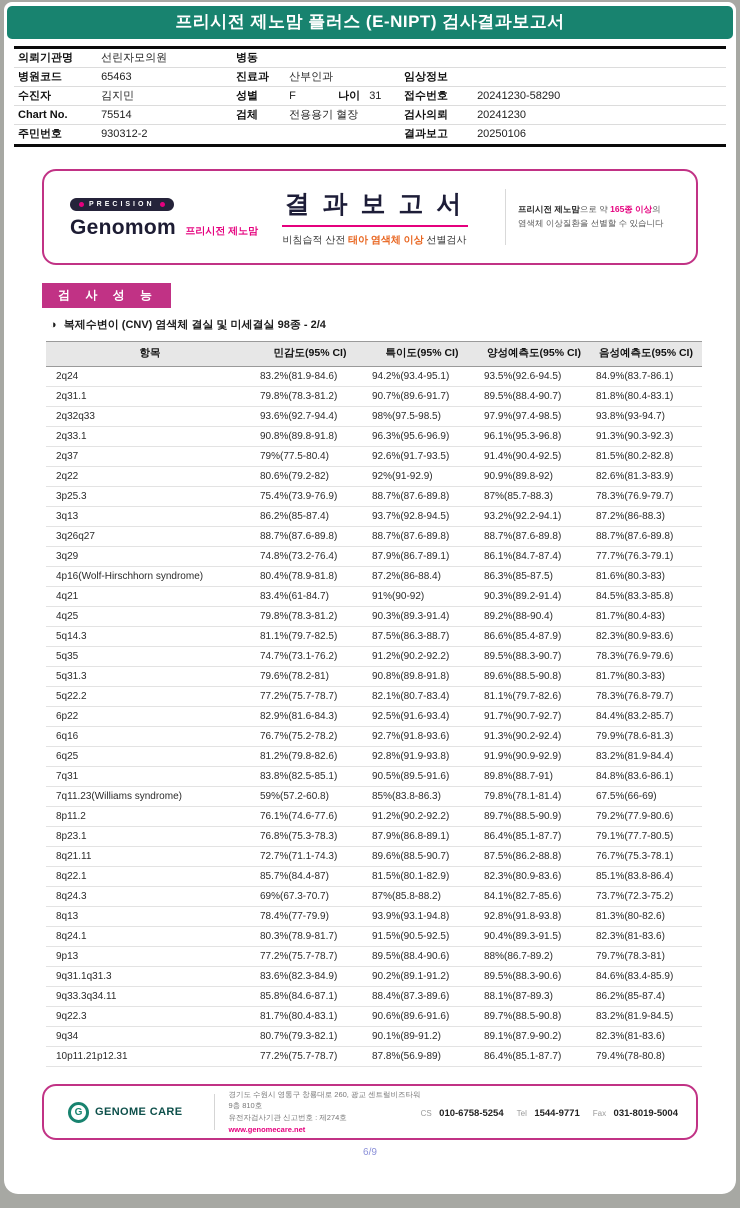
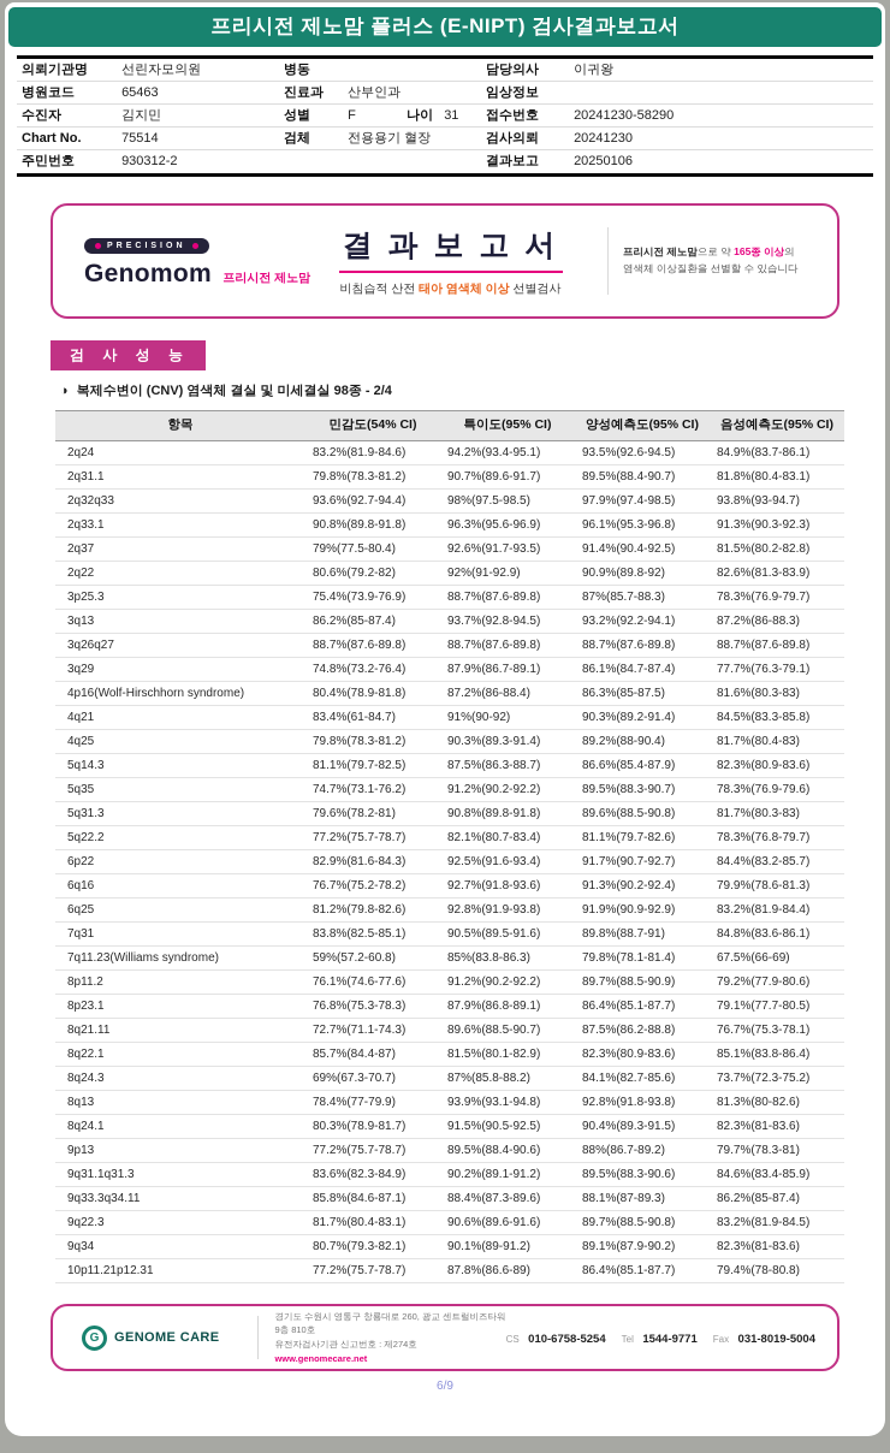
  프리시전 제노맘 플러스 (E-NIPT) 검사결과보고서
  의뢰기관명 선린자모의원
  병동
+ 담당의사 이귀왕
  병원코드 65463
  진료과 산부인과
  임상정보
  수진자 김지민
  성별 F 나이 31
  접수번호 20241230-58290
  Chart No. 75514
  검체 전용용기 혈장
  검사의뢰 20241230
  주민번호 930312-2
  결과보고 20250106
  Genomom 프리시전 제노맘
  결 과 보 고 서
  비침습적 산전 태아 염색체 이상 선별검사
  프리시전 제노맘으로 약 165종 이상의
  염색체 이상질환을 선별할 수 있습니다
  검 사 성 능
  ◑ 복제수변이 (CNV) 염색체 결실 및 미세결실 98종 - 2/4
- 항목	민감도(95% CI)	특이도(95% CI)	양성예측도(95% CI)	음성예측도(95% CI)
+ 항목	민감도(54% CI)	특이도(95% CI)	양성예측도(95% CI)	음성예측도(95% CI)
  2q24	83.2%(81.9-84.6)	94.2%(93.4-95.1)	93.5%(92.6-94.5)	84.9%(83.7-86.1)
  2q31.1	79.8%(78.3-81.2)	90.7%(89.6-91.7)	89.5%(88.4-90.7)	81.8%(80.4-83.1)
  2q32q33	93.6%(92.7-94.4)	98%(97.5-98.5)	97.9%(97.4-98.5)	93.8%(93-94.7)
  2q33.1	90.8%(89.8-91.8)	96.3%(95.6-96.9)	96.1%(95.3-96.8)	91.3%(90.3-92.3)
  2q37	79%(77.5-80.4)	92.6%(91.7-93.5)	91.4%(90.4-92.5)	81.5%(80.2-82.8)
  2q22	80.6%(79.2-82)	92%(91-92.9)	90.9%(89.8-92)	82.6%(81.3-83.9)
  3p25.3	75.4%(73.9-76.9)	88.7%(87.6-89.8)	87%(85.7-88.3)	78.3%(76.9-79.7)
  3q13	86.2%(85-87.4)	93.7%(92.8-94.5)	93.2%(92.2-94.1)	87.2%(86-88.3)
  3q26q27	88.7%(87.6-89.8)	88.7%(87.6-89.8)	88.7%(87.6-89.8)	88.7%(87.6-89.8)
  3q29	74.8%(73.2-76.4)	87.9%(86.7-89.1)	86.1%(84.7-87.4)	77.7%(76.3-79.1)
  4p16(Wolf-Hirschhorn syndrome)	80.4%(78.9-81.8)	87.2%(86-88.4)	86.3%(85-87.5)	81.6%(80.3-83)
  4q21	83.4%(61-84.7)	91%(90-92)	90.3%(89.2-91.4)	84.5%(83.3-85.8)
  4q25	79.8%(78.3-81.2)	90.3%(89.3-91.4)	89.2%(88-90.4)	81.7%(80.4-83)
  5q14.3	81.1%(79.7-82.5)	87.5%(86.3-88.7)	86.6%(85.4-87.9)	82.3%(80.9-83.6)
  5q35	74.7%(73.1-76.2)	91.2%(90.2-92.2)	89.5%(88.3-90.7)	78.3%(76.9-79.6)
  5q31.3	79.6%(78.2-81)	90.8%(89.8-91.8)	89.6%(88.5-90.8)	81.7%(80.3-83)
  5q22.2	77.2%(75.7-78.7)	82.1%(80.7-83.4)	81.1%(79.7-82.6)	78.3%(76.8-79.7)
  6p22	82.9%(81.6-84.3)	92.5%(91.6-93.4)	91.7%(90.7-92.7)	84.4%(83.2-85.7)
  6q16	76.7%(75.2-78.2)	92.7%(91.8-93.6)	91.3%(90.2-92.4)	79.9%(78.6-81.3)
  6q25	81.2%(79.8-82.6)	92.8%(91.9-93.8)	91.9%(90.9-92.9)	83.2%(81.9-84.4)
  7q31	83.8%(82.5-85.1)	90.5%(89.5-91.6)	89.8%(88.7-91)	84.8%(83.6-86.1)
  7q11.23(Williams syndrome)	59%(57.2-60.8)	85%(83.8-86.3)	79.8%(78.1-81.4)	67.5%(66-69)
  8p11.2	76.1%(74.6-77.6)	91.2%(90.2-92.2)	89.7%(88.5-90.9)	79.2%(77.9-80.6)
  8p23.1	76.8%(75.3-78.3)	87.9%(86.8-89.1)	86.4%(85.1-87.7)	79.1%(77.7-80.5)
  8q21.11	72.7%(71.1-74.3)	89.6%(88.5-90.7)	87.5%(86.2-88.8)	76.7%(75.3-78.1)
  8q22.1	85.7%(84.4-87)	81.5%(80.1-82.9)	82.3%(80.9-83.6)	85.1%(83.8-86.4)
  8q24.3	69%(67.3-70.7)	87%(85.8-88.2)	84.1%(82.7-85.6)	73.7%(72.3-75.2)
  8q13	78.4%(77-79.9)	93.9%(93.1-94.8)	92.8%(91.8-93.8)	81.3%(80-82.6)
  8q24.1	80.3%(78.9-81.7)	91.5%(90.5-92.5)	90.4%(89.3-91.5)	82.3%(81-83.6)
  9p13	77.2%(75.7-78.7)	89.5%(88.4-90.6)	88%(86.7-89.2)	79.7%(78.3-81)
  9q31.1q31.3	83.6%(82.3-84.9)	90.2%(89.1-91.2)	89.5%(88.3-90.6)	84.6%(83.4-85.9)
  9q33.3q34.11	85.8%(84.6-87.1)	88.4%(87.3-89.6)	88.1%(87-89.3)	86.2%(85-87.4)
  9q22.3	81.7%(80.4-83.1)	90.6%(89.6-91.6)	89.7%(88.5-90.8)	83.2%(81.9-84.5)
  9q34	80.7%(79.3-82.1)	90.1%(89-91.2)	89.1%(87.9-90.2)	82.3%(81-83.6)
- 10p11.21p12.31	77.2%(75.7-78.7)	87.8%(56.9-89)	86.4%(85.1-87.7)	79.4%(78-80.8)
+ 10p11.21p12.31	77.2%(75.7-78.7)	87.8%(86.6-89)	86.4%(85.1-87.7)	79.4%(78-80.8)
  G
  GENOME CARE
  경기도 수원시 영통구 창룡대로 260, 광교 센트럴비즈타워 9층 810호
  유전자검사기관 신고번호 : 제274호
  www.genomecare.net
  CS 010-6758-5254
  Tel 1544-9771
  Fax 031-8019-5004
  6/9
